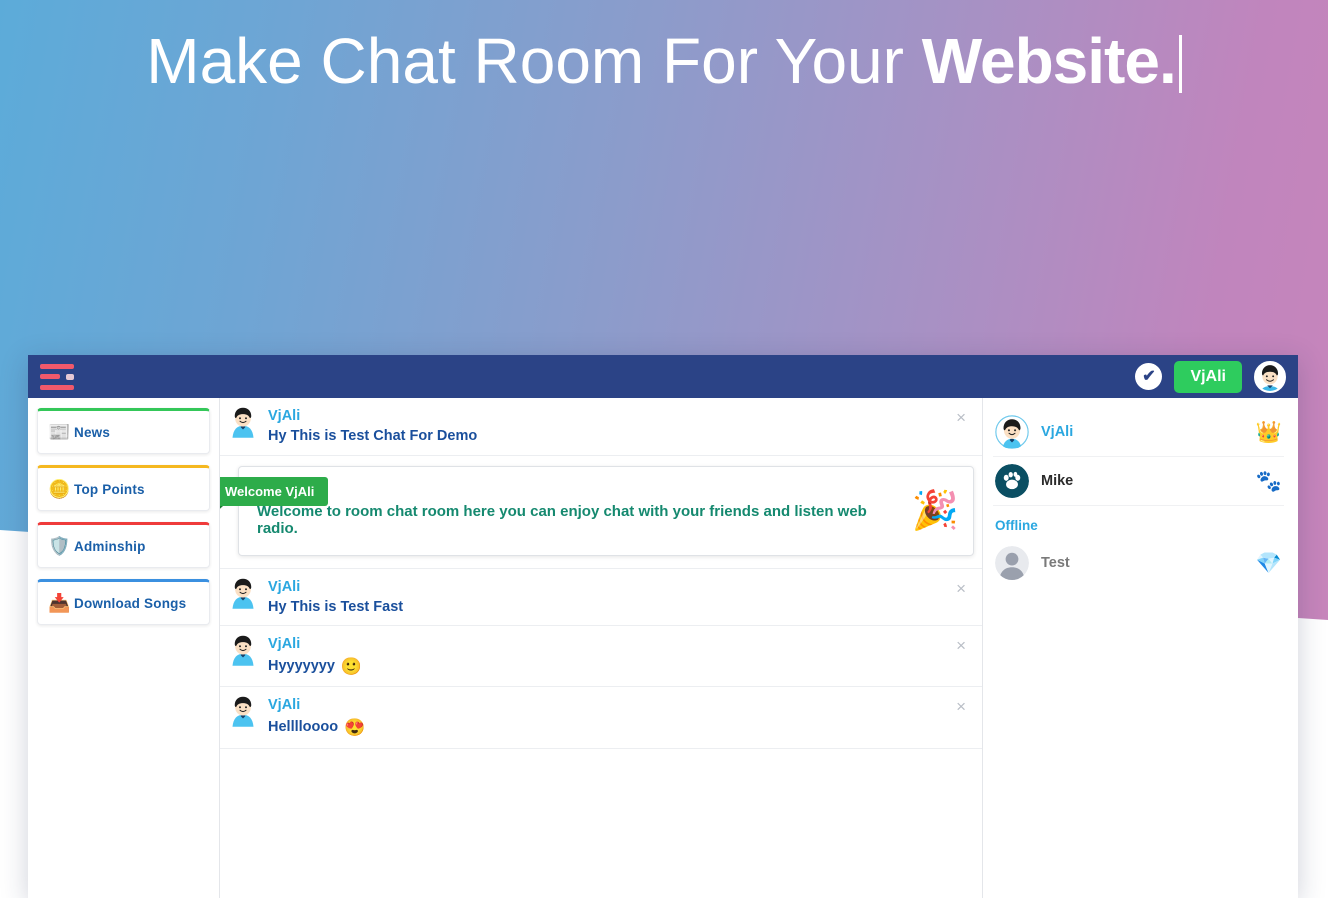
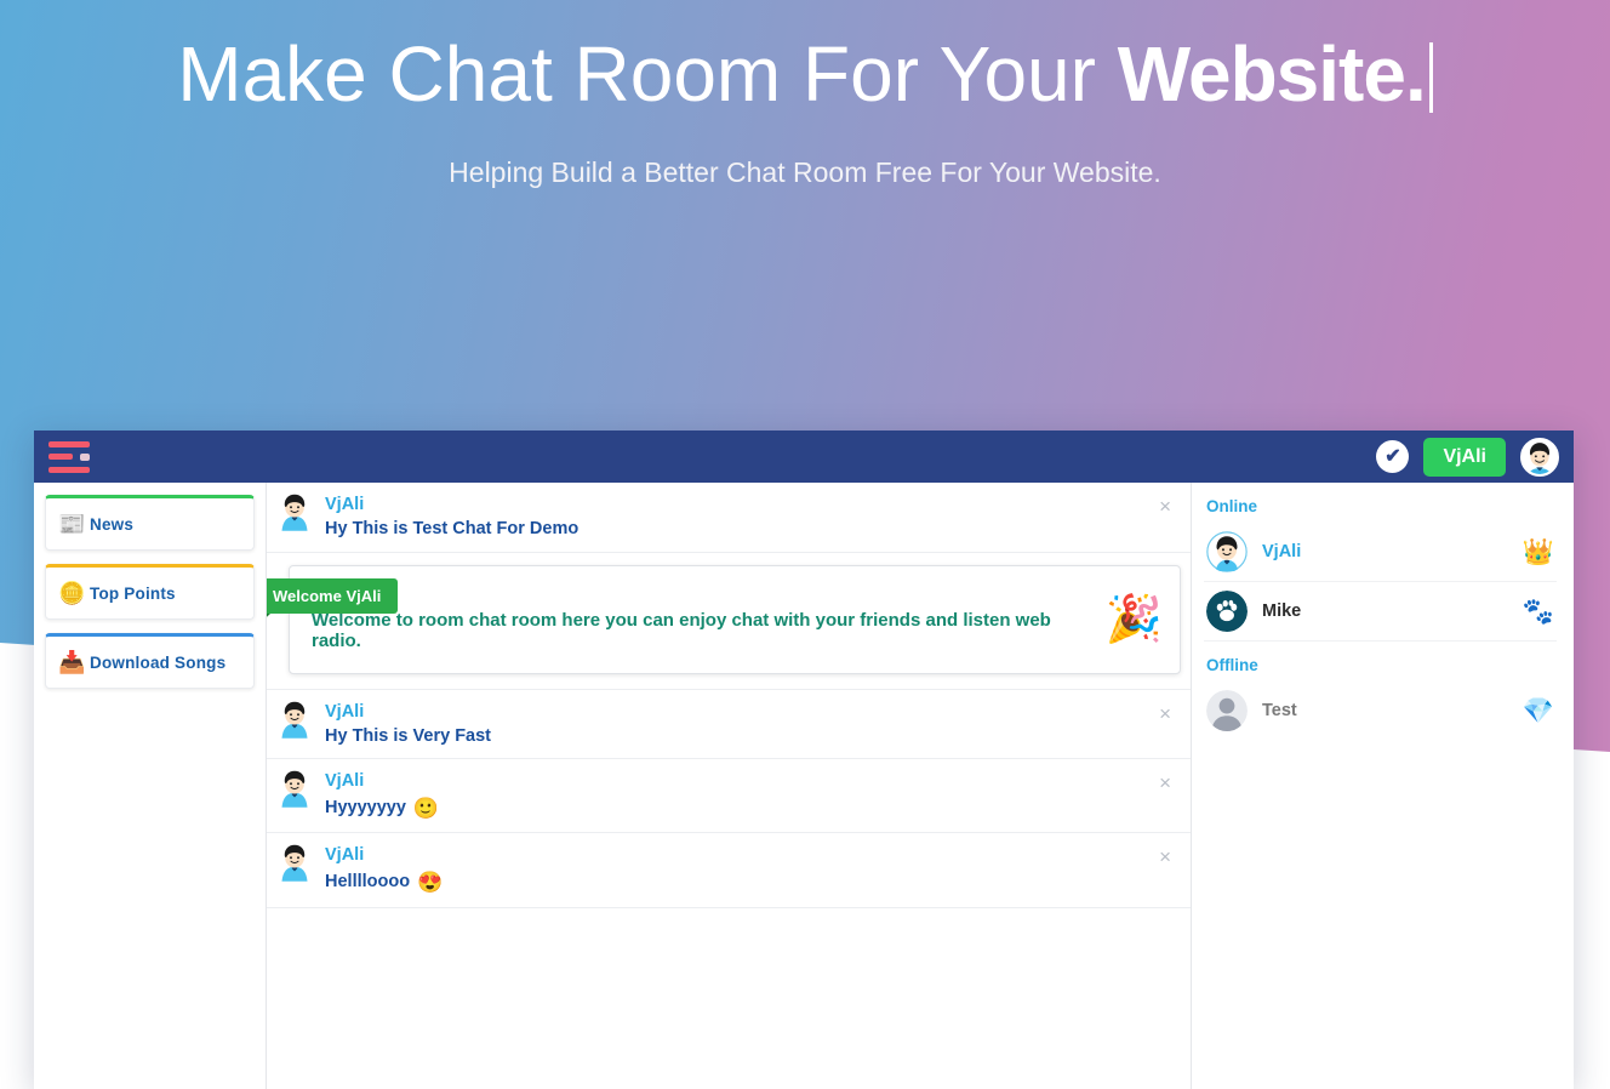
  Make Chat Room For Your Website.
+ Helping Build a Better Chat Room Free For Your Website.
  ✔
  VjAli
  📰
  News
  🪙
  Top Points
- 🛡️
- Adminship
  📥
  Download Songs
  VjAli
  Hy This is Test Chat For Demo
  ×
  Welcome VjAli
  Welcome to room chat room here you can enjoy chat with your friends and listen web radio.
  🎉
  VjAli
- Hy This is Test Fast
+ Hy This is Very Fast
  ×
  VjAli
  Hyyyyyyy
  🙂
  ×
  VjAli
  Helllloooo
  😍
  ×
+ Online
  VjAli
  👑
  Mike
  🐾
  Offline
  Test
  💎
